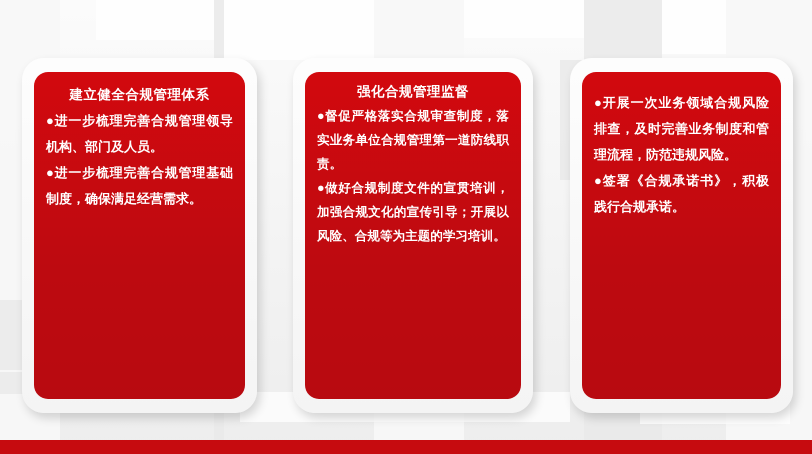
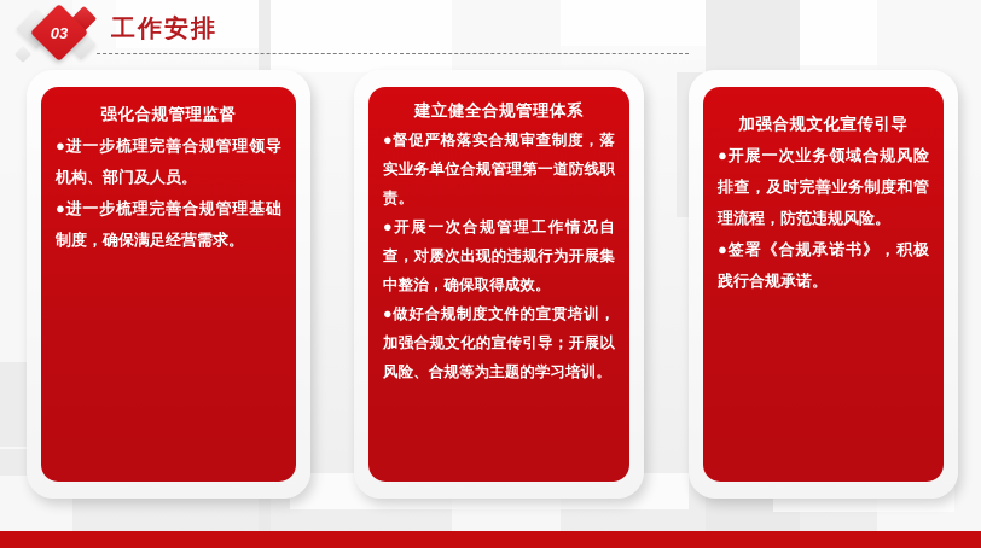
+ 03
+ 工作安排
- 建立健全合规管理体系
+ 强化合规管理监督
  ●进一步梳理完善合规管理领导机构、部门及人员。
  ●进一步梳理完善合规管理基础制度，确保满足经营需求。
- 强化合规管理监督
+ 建立健全合规管理体系
  ●督促严格落实合规审查制度，落实业务单位合规管理第一道防线职责。
+ ●开展一次合规管理工作情况自查，对屡次出现的违规行为开展集中整治，确保取得成效。
  ●做好合规制度文件的宣贯培训，加强合规文化的宣传引导；开展以风险、合规等为主题的学习培训。
+ 加强合规文化宣传引导
  ●开展一次业务领域合规风险排查，及时完善业务制度和管理流程，防范违规风险。
  ●签署《合规承诺书》，积极践行合规承诺。
